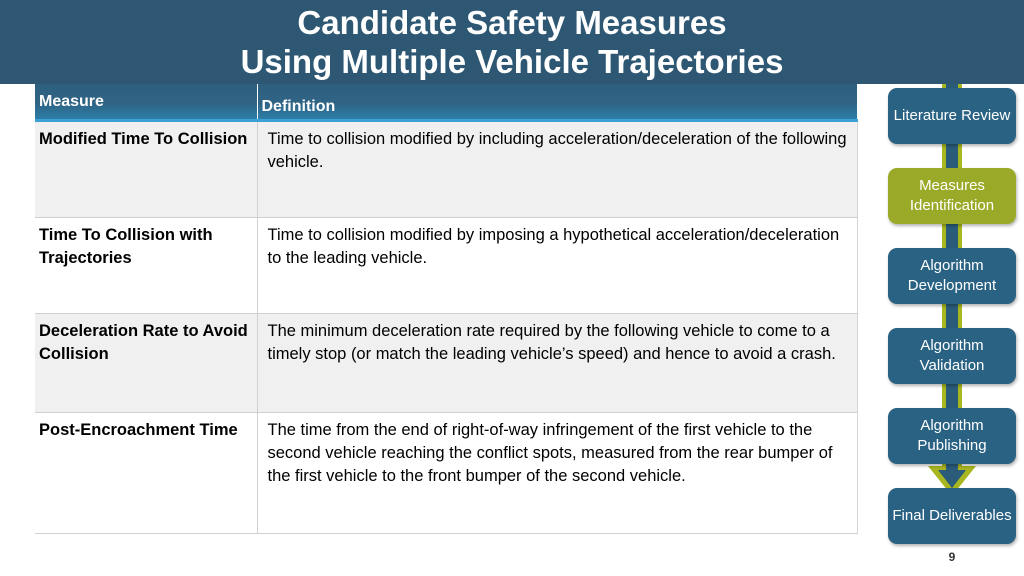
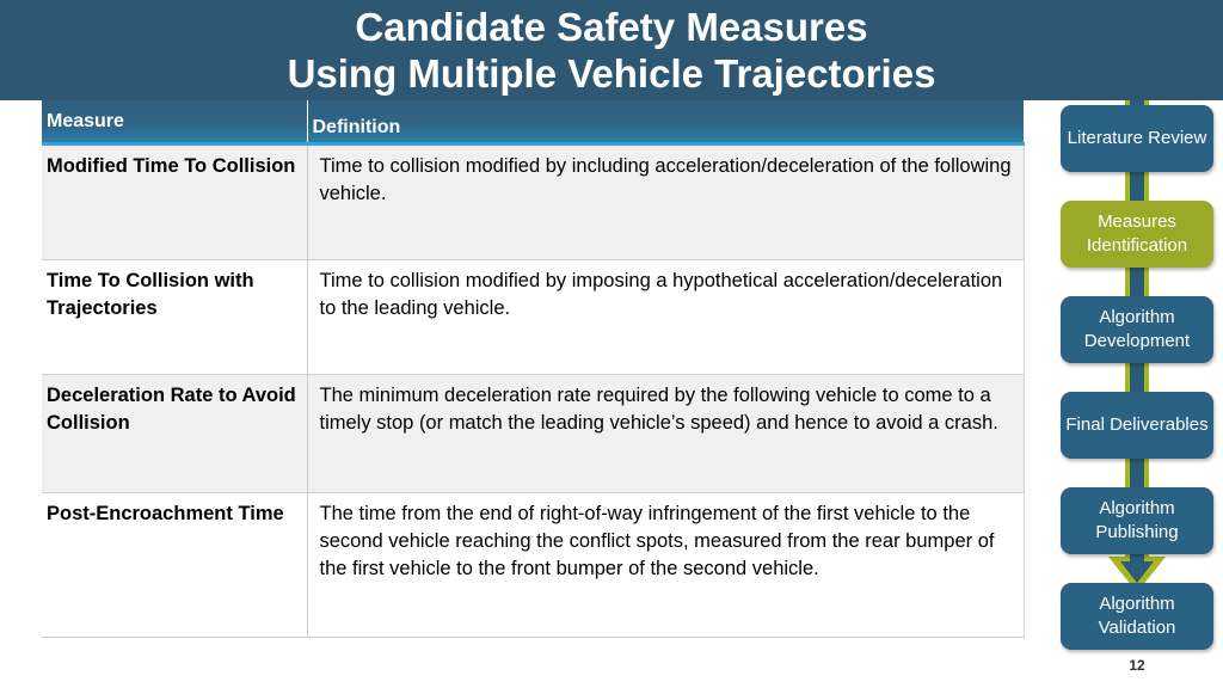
  Candidate Safety Measures
  Using Multiple Vehicle Trajectories
  Measure	Definition
  Modified Time To Collision	Time to collision modified by including acceleration/deceleration of the following vehicle.
  Time To Collision with Trajectories	Time to collision modified by imposing a hypothetical acceleration/deceleration to the leading vehicle.
  Deceleration Rate to Avoid Collision	The minimum deceleration rate required by the following vehicle to come to a timely stop (or match the leading vehicle’s speed) and hence to avoid a crash.
  Post-Encroachment Time	The time from the end of right-of-way infringement of the first vehicle to the second vehicle reaching the conflict spots, measured from the rear bumper of the first vehicle to the front bumper of the second vehicle.
  Literature Review
  Measures Identification
  Algorithm Development
- Algorithm Validation
+ Final Deliverables
  Algorithm Publishing
- Final Deliverables
+ Algorithm Validation
- 9
+ 12
